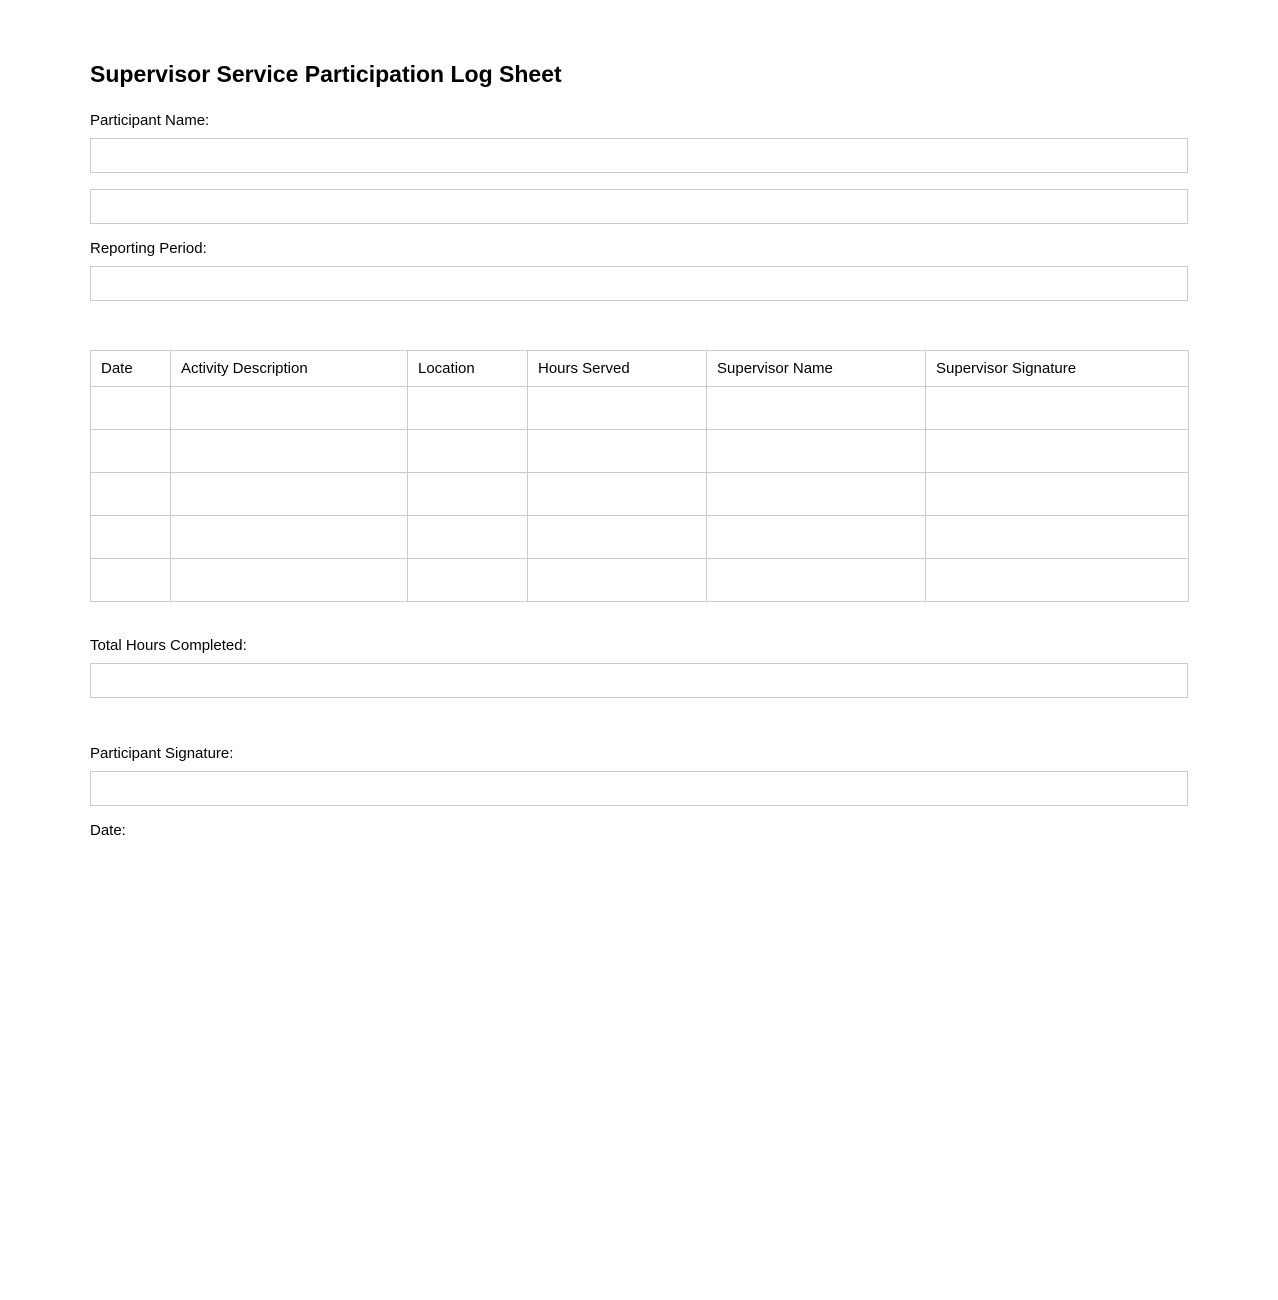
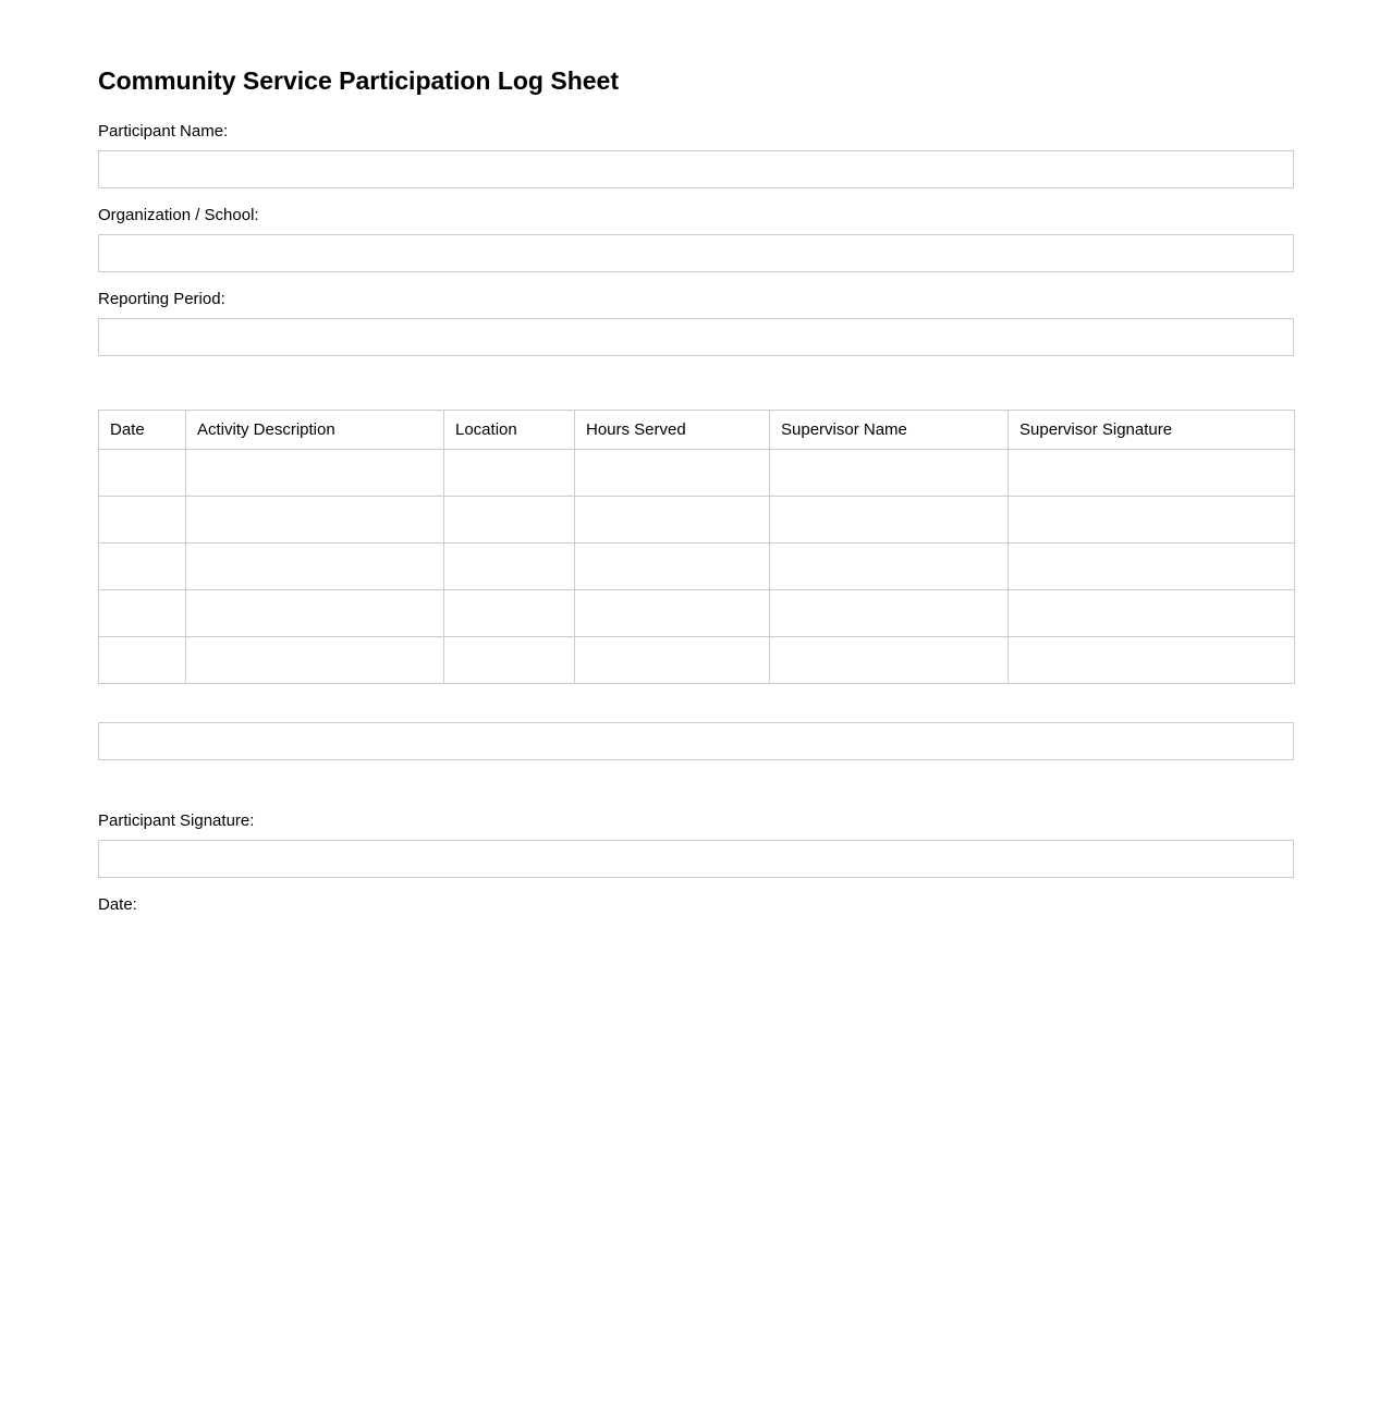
- Supervisor Service Participation Log Sheet
+ Community Service Participation Log Sheet
  Participant Name:
+ Organization / School:
  Reporting Period:
  Date	Activity Description	Location	Hours Served	Supervisor Name	Supervisor Signature
- Total Hours Completed:
  Participant Signature:
  Date:
